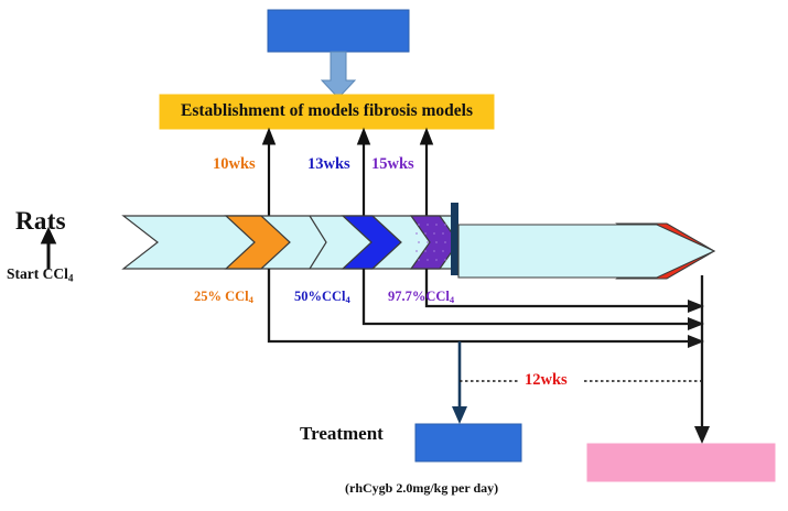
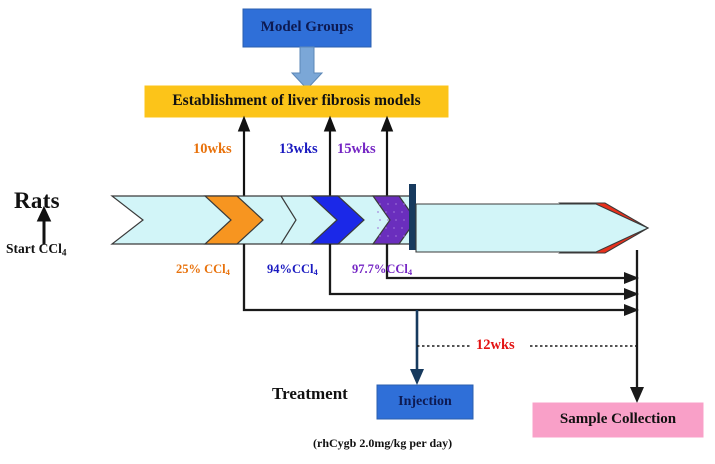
+ Model Groups
- Establishment of models fibrosis models
+ Establishment of liver fibrosis models
+ Injection
+ Sample Collection
  Rats
  Start CCl4
  Treatment
  (rhCygb 2.0mg/kg per day)
  10wks
  13wks
  15wks
  12wks
  25% CCl4
- 50%CCl4
+ 94%CCl4
  97.7%CCl4
